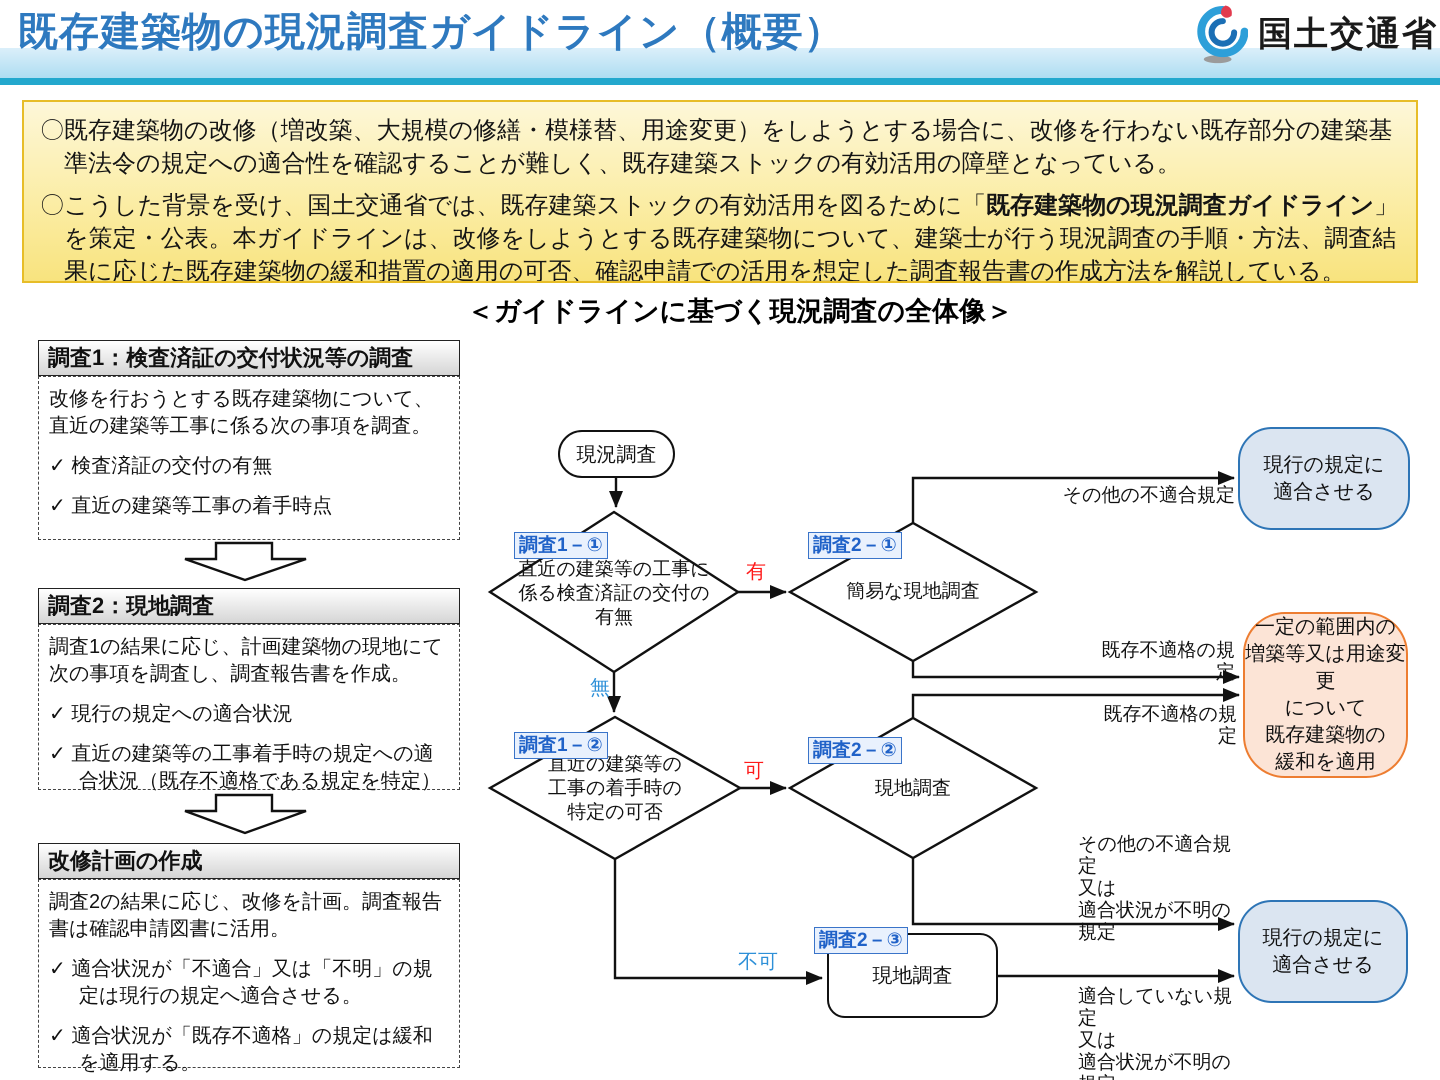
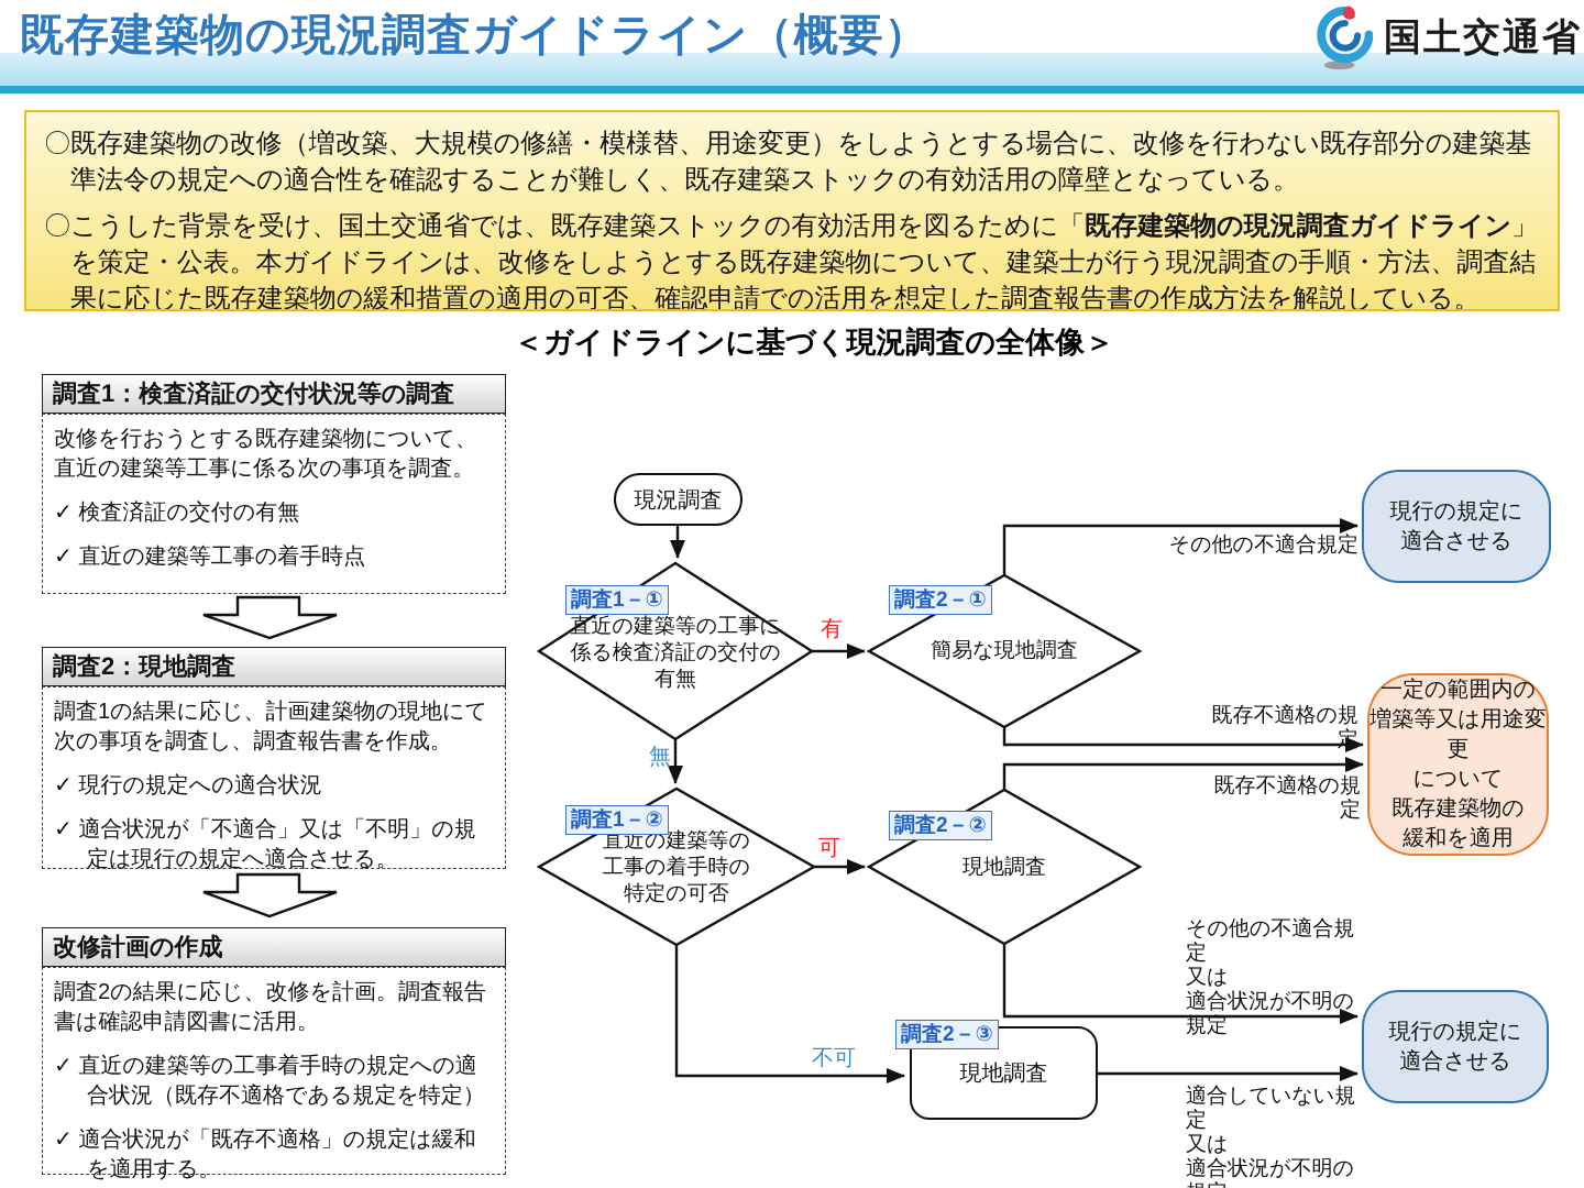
  既存建築物の現況調査ガイドライン（概要）
  国土交通省
  〇既存建築物の改修（増改築、大規模の修繕・模様替、用途変更）をしようとする場合に、改修を行わない既存部分の建築基準法令の規定への適合性を確認することが難しく、既存建築ストックの有効活用の障壁となっている。
  〇こうした背景を受け、国土交通省では、既存建築ストックの有効活用を図るために「既存建築物の現況調査ガイドライン」を策定・公表。本ガイドラインは、改修をしようとする既存建築物について、建築士が行う現況調査の手順・方法、調査結果に応じた既存建築物の緩和措置の適用の可否、確認申請での活用を想定した調査報告書の作成方法を解説している。
  ＜ガイドラインに基づく現況調査の全体像＞
  調査1：検査済証の交付状況等の調査
  改修を行おうとする既存建築物について、直近の建築等工事に係る次の事項を調査。
  ✓ 検査済証の交付の有無
  ✓ 直近の建築等工事の着手時点
  調査2：現地調査
  調査1の結果に応じ、計画建築物の現地にて次の事項を調査し、調査報告書を作成。
  ✓ 現行の規定への適合状況
- ✓ 直近の建築等の工事着手時の規定への適合状況（既存不適格である規定を特定）
+ ✓ 適合状況が「不適合」又は「不明」の規定は現行の規定へ適合させる。
  改修計画の作成
  調査2の結果に応じ、改修を計画。調査報告書は確認申請図書に活用。
- ✓ 適合状況が「不適合」又は「不明」の規定は現行の規定へ適合させる。
+ ✓ 直近の建築等の工事着手時の規定への適合状況（既存不適格である規定を特定）
  ✓ 適合状況が「既存不適格」の規定は緩和を適用する。
  現況調査
  調査1－①
  直近の建築等の工事に
  係る検査済証の交付の
  有無
  調査2－①
  簡易な現地調査
  調査1－②
  直近の建築等の
  工事の着手時の
  特定の可否
  調査2－②
  現地調査
  調査2－③
  現地調査
  有
  無
  可
  不可
  その他の不適合規定
  既存不適格の規定
  既存不適格の規定
  その他の不適合規定
  又は
  適合状況が不明の規定
  適合していない規定
  又は
  適合状況が不明の
  現行の規定に
  適合させる
  一定の範囲内の
  増築等又は用途変更
  について
  既存建築物の
  緩和を適用
  現行の規定に
  適合させる
